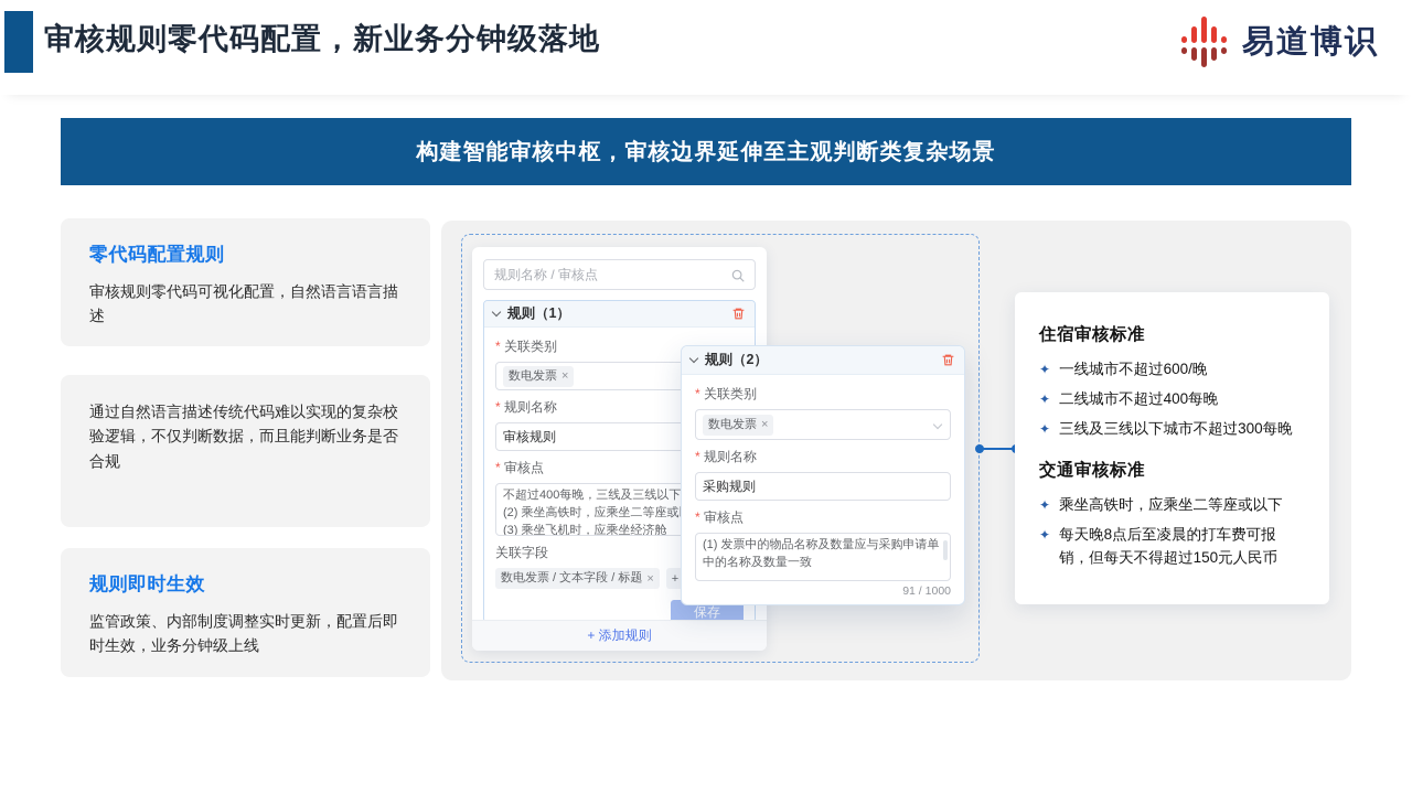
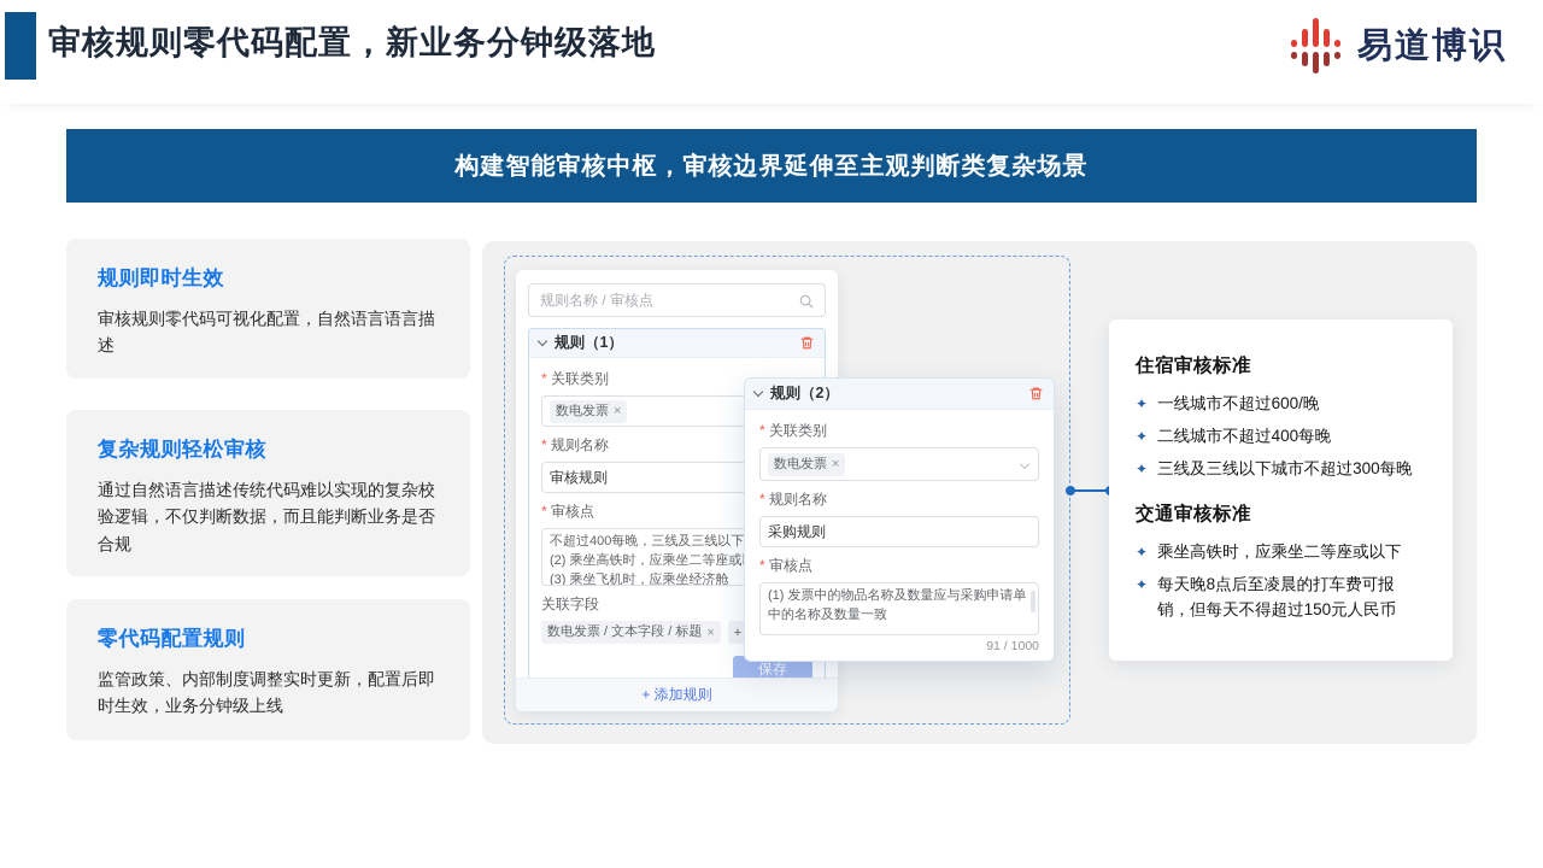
  审核规则零代码配置，新业务分钟级落地
  易道博识
  构建智能审核中枢，审核边界延伸至主观判断类复杂场景
- 零代码配置规则
+ 规则即时生效
  审核规则零代码可视化配置，自然语言语言描述
+ 复杂规则轻松审核
  通过自然语言描述传统代码难以实现的复杂校验逻辑，不仅判断数据，而且能判断业务是否合规
- 规则即时生效
+ 零代码配置规则
  监管政策、内部制度调整实时更新，配置后即时生效，业务分钟级上线
  规则名称 / 审核点
  规则（1）
  关联类别
  数电发票
  ×
  规则名称
  审核规则
  审核点
  不超过400每晚，三线及三线以下
  (2) 乘坐高铁时，应乘坐二等座或
  (3) 乘坐飞机时，应乘坐经济舱
  关联字段
  数电发票 / 文本字段 / 标题
  ×
  保存
  + 添加规则
  规则（2）
  关联类别
  数电发票
  ×
  规则名称
  采购规则
  审核点
  (1) 发票中的物品名称及数量应与采购申请单中的名称及数量一致
  91 / 1000
  住宿审核标准
  一线城市不超过600/晚
  二线城市不超过400每晚
  三线及三线以下城市不超过300每晚
  交通审核标准
  乘坐高铁时，应乘坐二等座或以下
  每天晚8点后至凌晨的打车费可报销，但每天不得超过150元人民币
